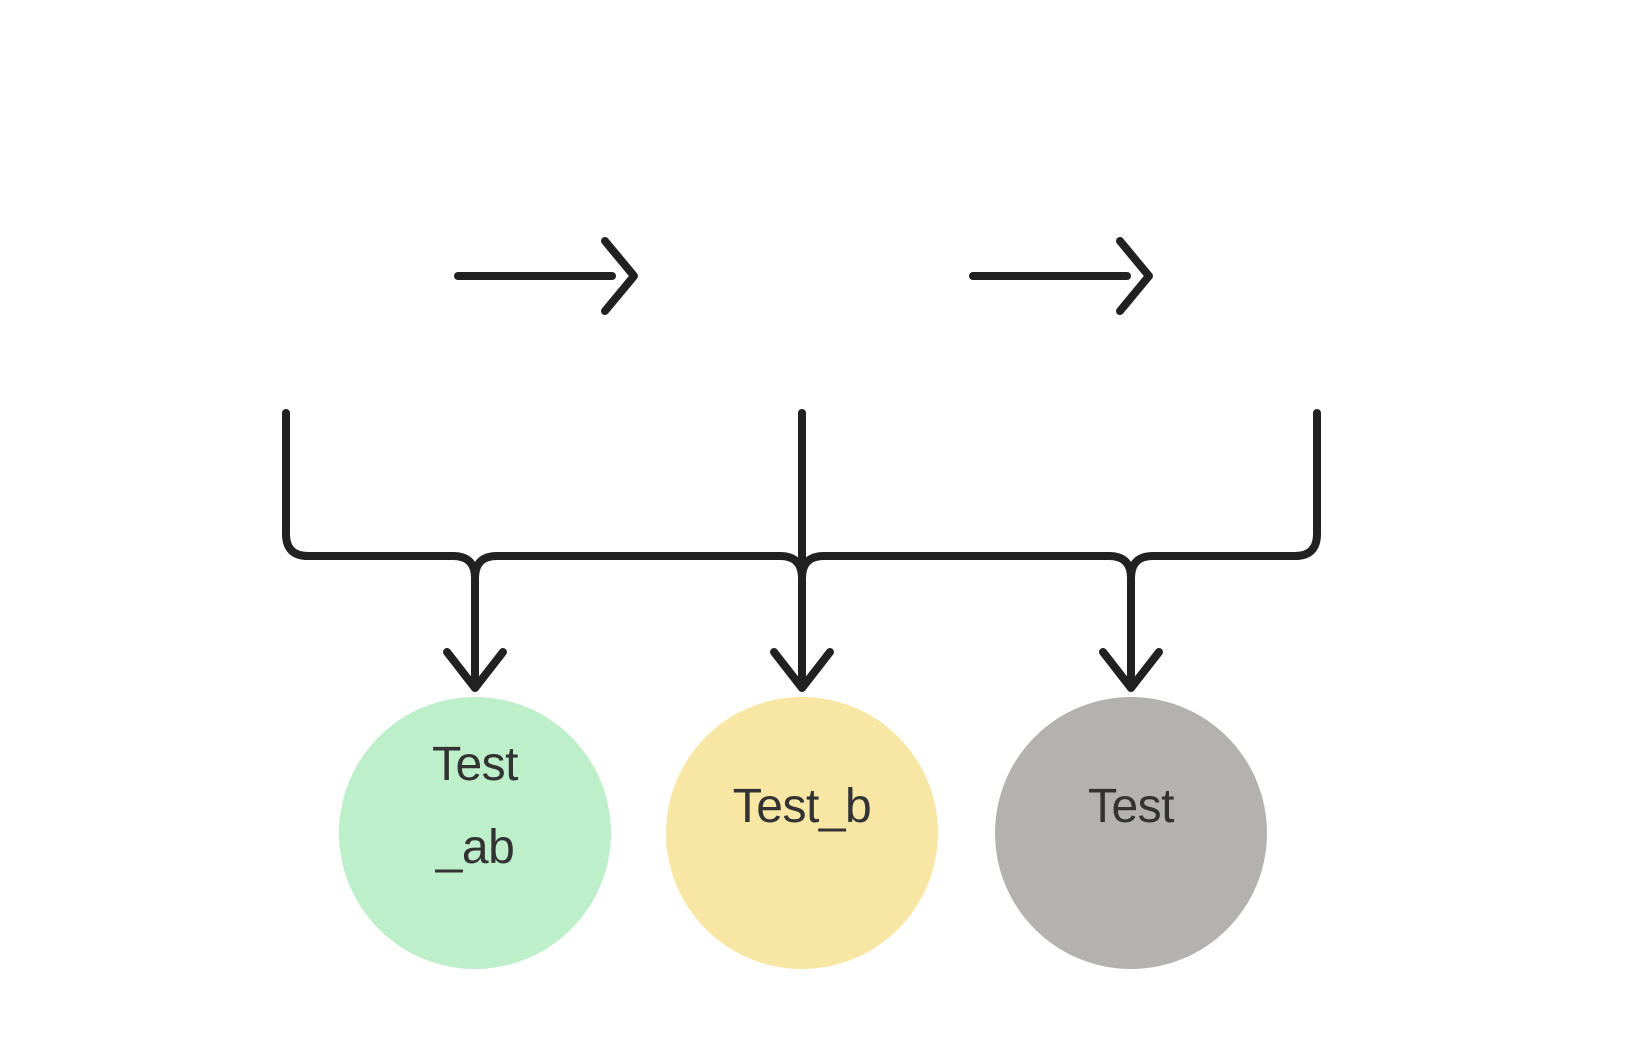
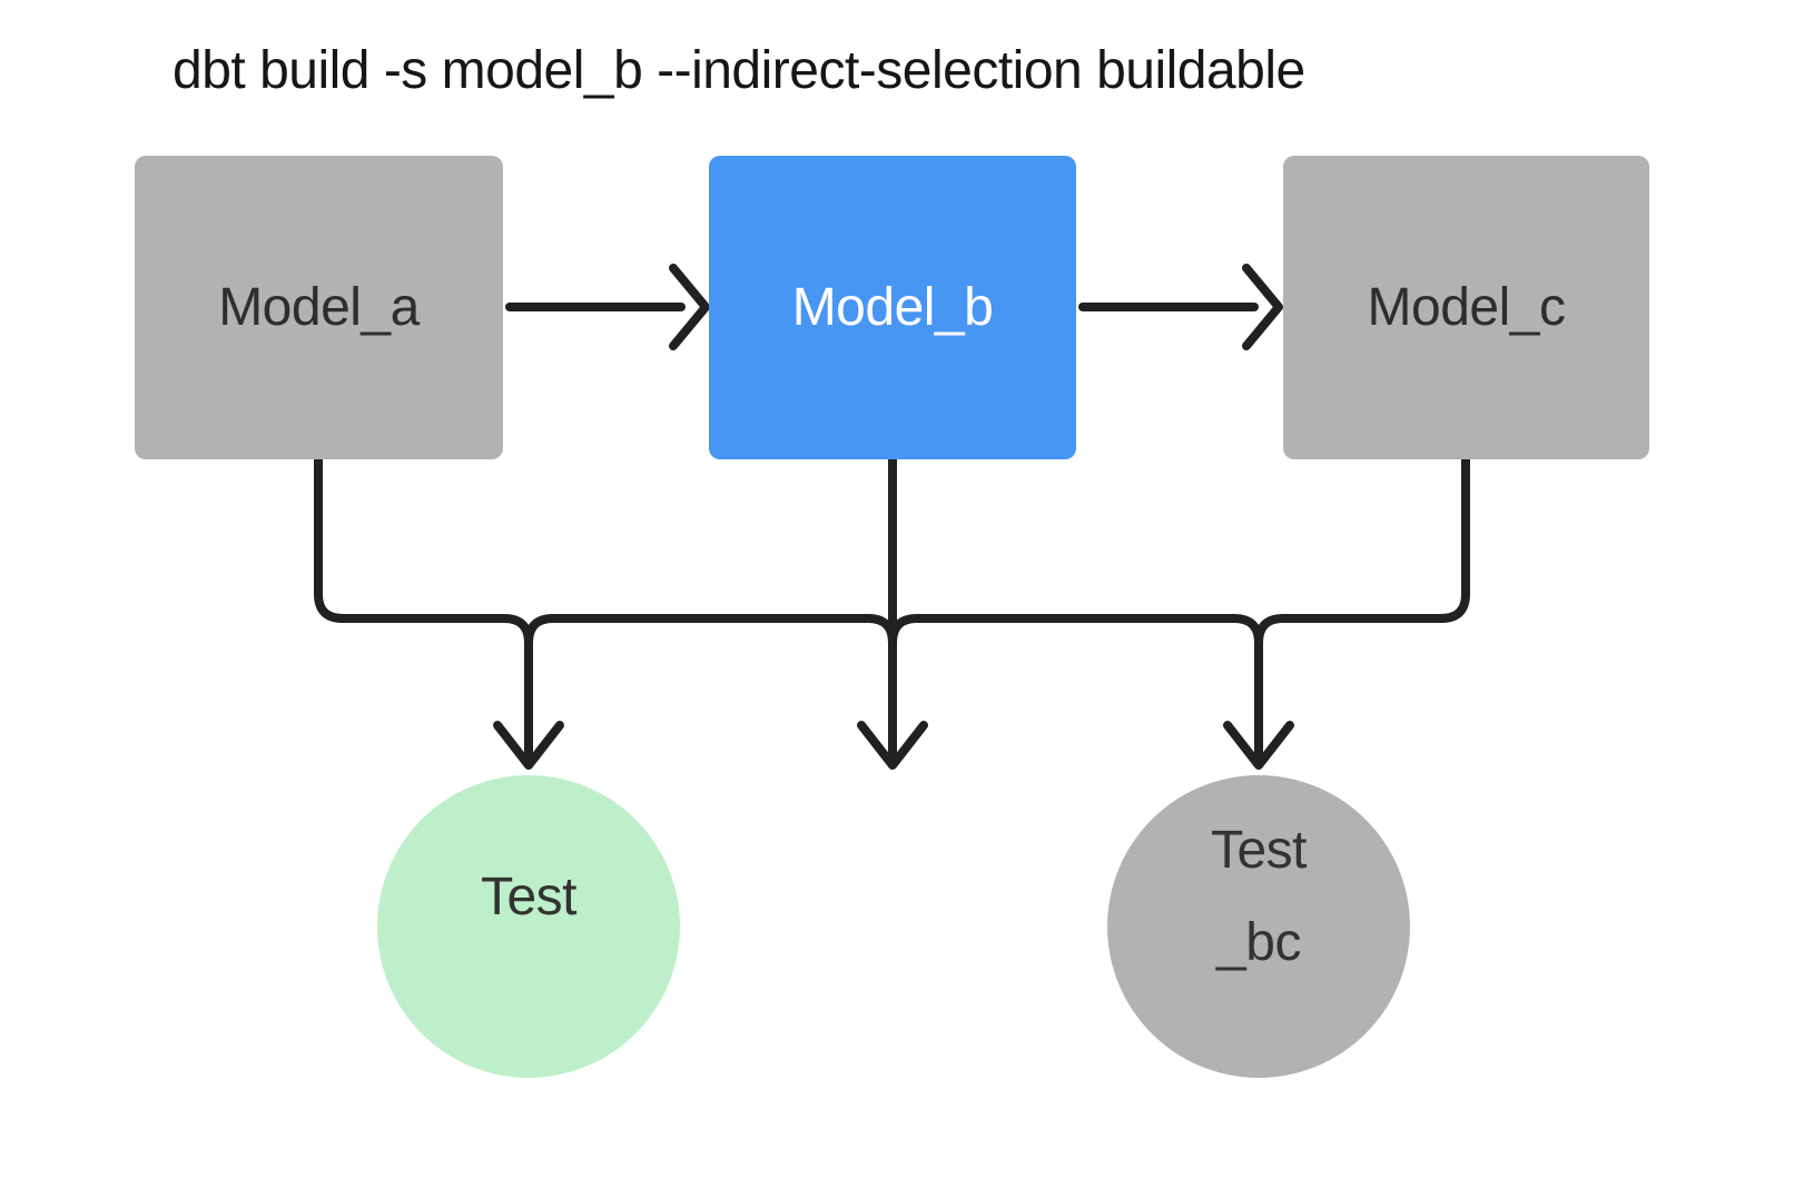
+ dbt build -s model_b --indirect-selection buildable
+ Model_a
+ Model_b
+ Model_c
  Test
- _ab
- Test_b
  Test
+ _bc
